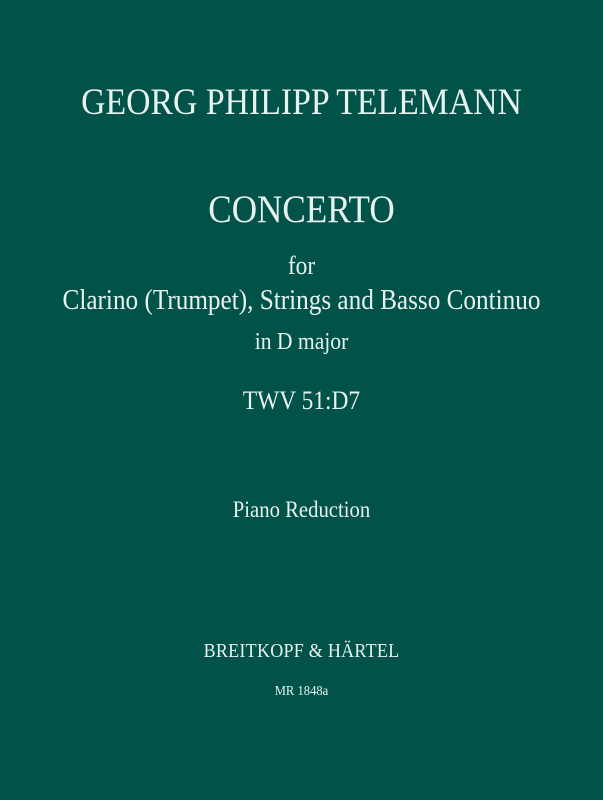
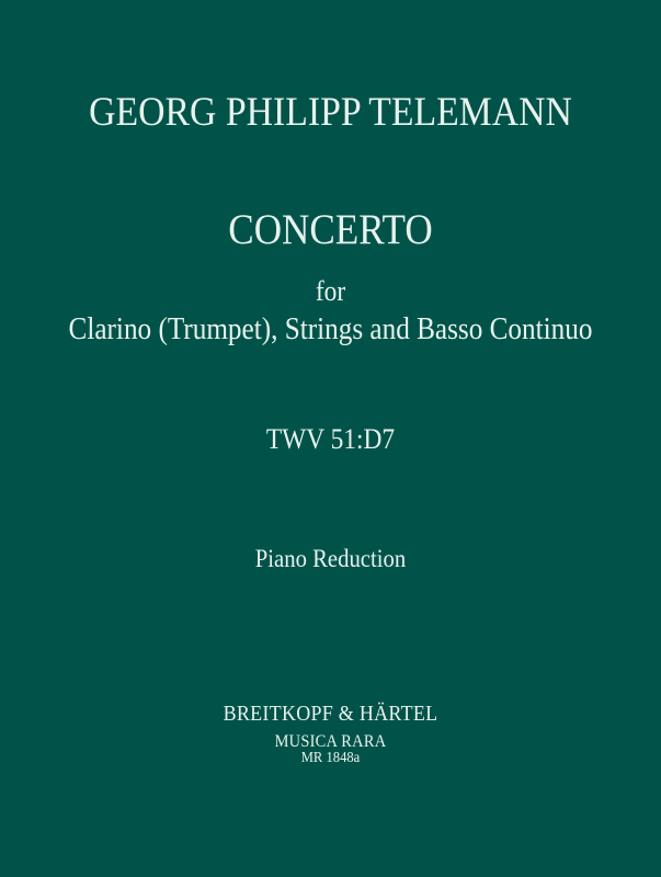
  GEORG PHILIPP TELEMANN
  CONCERTO
  for
  Clarino (Trumpet), Strings and Basso Continuo
- in D major
  TWV 51:D7
  Piano Reduction
  BREITKOPF & HÄRTEL
+ MUSICA RARA
  MR 1848a
